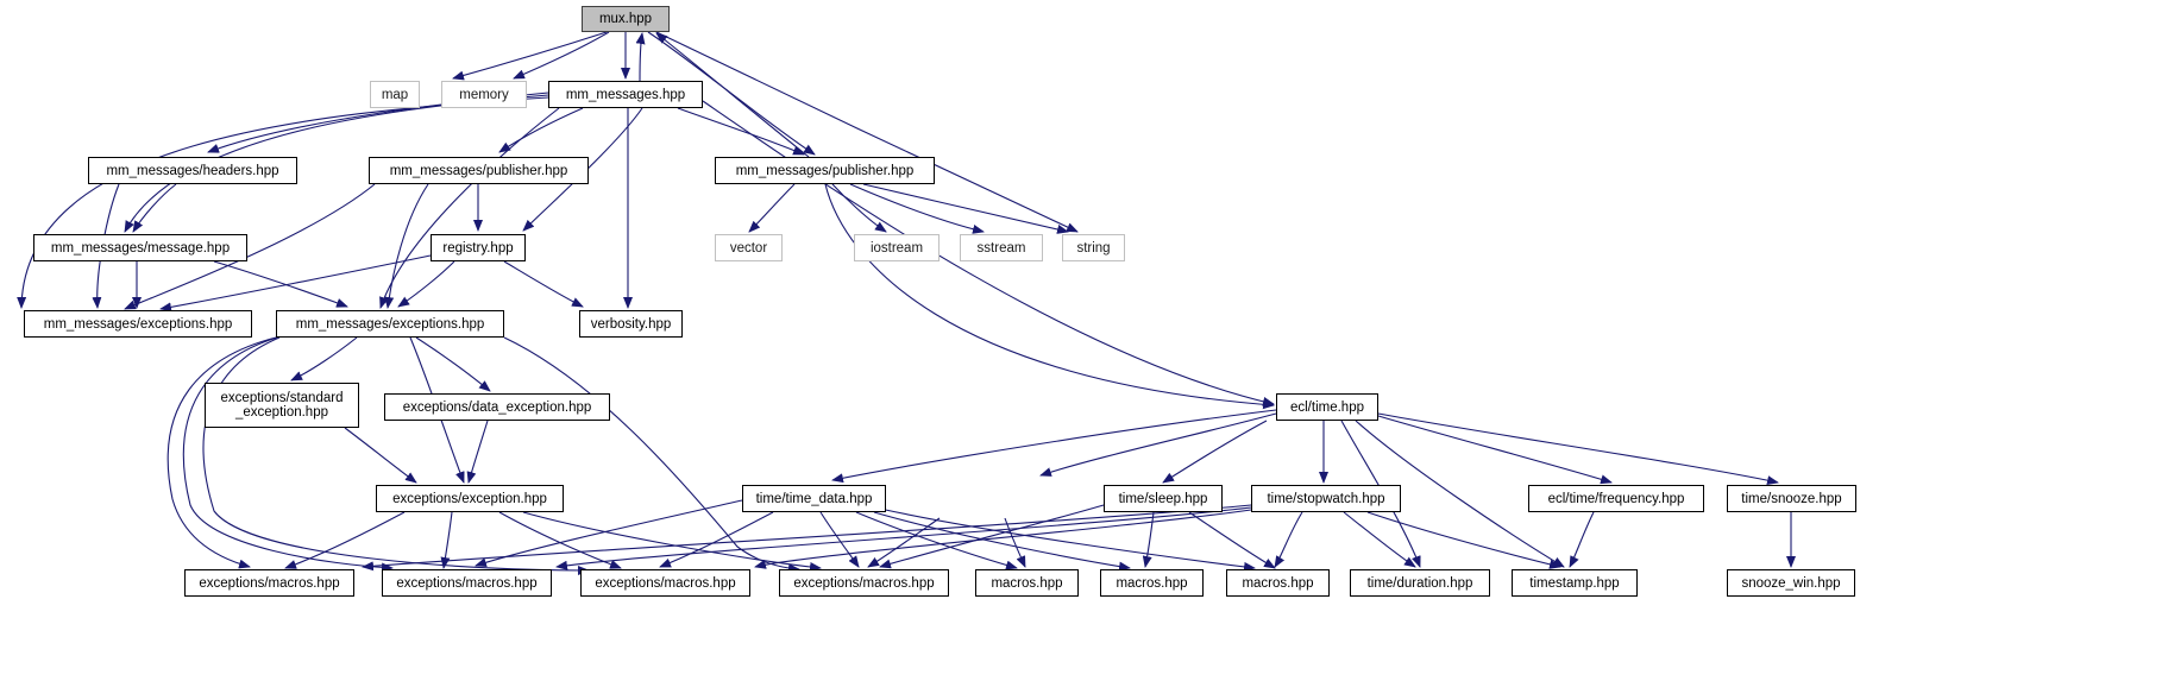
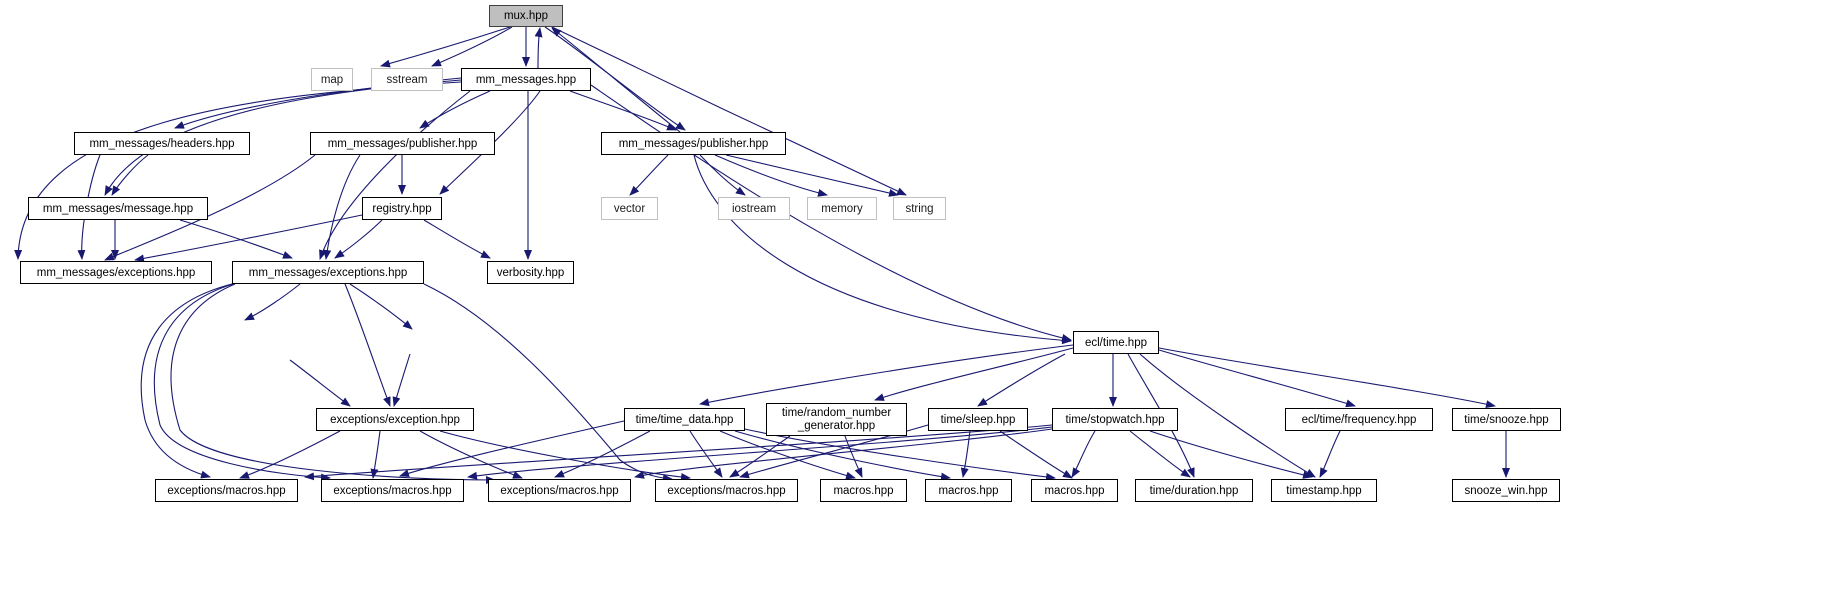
  mux.hpp
  map
- memory
+ sstream
  mm_messages.hpp
  mm_messages/headers.hpp
  mm_messages/publisher.hpp
  mm_messages/publisher.hpp
  mm_messages/message.hpp
  registry.hpp
  vector
  iostream
- sstream
+ memory
  string
  mm_messages/exceptions.hpp
  mm_messages/exceptions.hpp
  verbosity.hpp
- exceptions/standard
- _exception.hpp
- exceptions/data_exception.hpp
  ecl/time.hpp
  exceptions/exception.hpp
  time/time_data.hpp
+ time/random_number
+ _generator.hpp
  time/sleep.hpp
  time/stopwatch.hpp
  ecl/time/frequency.hpp
  time/snooze.hpp
  exceptions/macros.hpp
  exceptions/macros.hpp
  exceptions/macros.hpp
  exceptions/macros.hpp
  macros.hpp
  macros.hpp
  macros.hpp
  time/duration.hpp
  timestamp.hpp
  snooze_win.hpp
